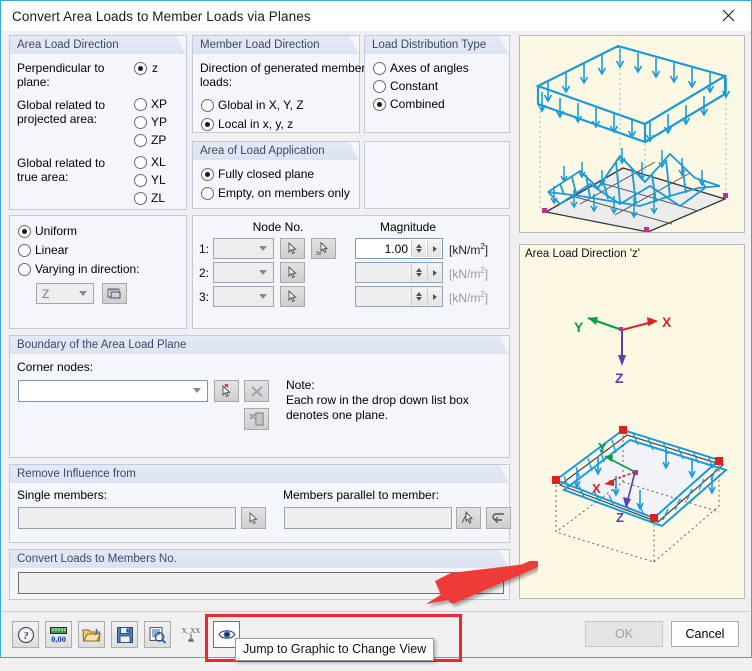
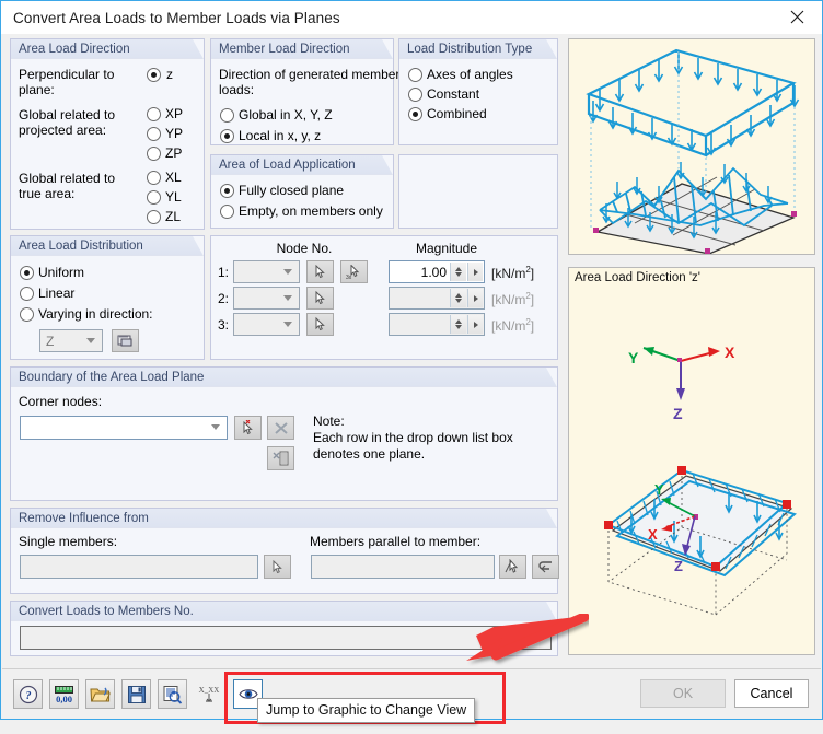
  Convert Area Loads to Member Loads via Planes
  Area Load Direction
  Perpendicular to
  plane:
  Global related to
  projected area:
  Global related to
  true area:
  z
  XP
  YP
  ZP
  XL
  YL
  ZL
+ Area Load Distribution
  Uniform
  Linear
  Varying in direction:
  Z
  Member Load Direction
  Direction of generated membe
  loads:
  Global in X, Y, Z
  Local in x, y, z
  Area of Load Application
  Fully closed plane
  Empty, on members only
  Load Distribution Type
  Axes of angles
  Constant
  Combined
  Node No.
  Magnitude
  1:
  1.00
  [kN/m2]
  2:
  [kN/m2]
  3:
  [kN/m2]
  Boundary of the Area Load Plane
  Corner nodes:
  Note:
  Each row in the drop down list box
  denotes one plane.
  Remove Influence from
  Single members:
  Members parallel to member:
  Convert Loads to Members No.
  Area Load Direction 'z'
  Y
  X
  Z
  Y
  X
  Z
  ?
  0,00
  X_XX
  OK
  Cancel
  Jump to Graphic to Change View
